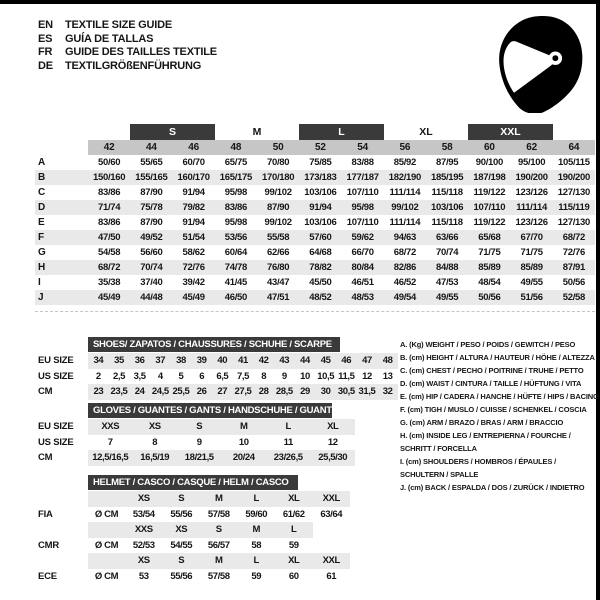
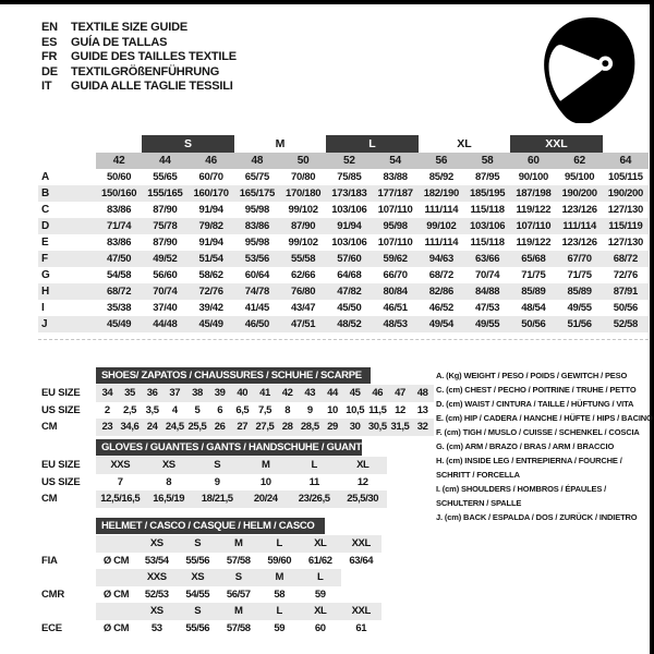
  EN TEXTILE SIZE GUIDE
  ES GUÍA DE TALLAS
  FR GUIDE DES TAILLES TEXTILE
  DE TEXTILGRÖßENFÜHRUNG
+ IT GUIDA ALLE TAGLIE TESSILI
  S
  M
  L
  XL
  XXL
  42
  44
  46
  48
  50
  52
  54
  56
  58
  60
  62
  64
  A
  50/60
  55/65
  60/70
  65/75
  70/80
  75/85
  83/88
  85/92
  87/95
  90/100
  95/100
  105/115
  B
  150/160
  155/165
  160/170
  165/175
  170/180
  173/183
  177/187
  182/190
  185/195
  187/198
  190/200
  190/200
  C
  83/86
  87/90
  91/94
  95/98
  99/102
  103/106
  107/110
  111/114
  115/118
  119/122
  123/126
  127/130
  D
  71/74
  75/78
  79/82
  83/86
  87/90
  91/94
  95/98
  99/102
  103/106
  107/110
  111/114
  115/119
  E
  83/86
  87/90
  91/94
  95/98
  99/102
  103/106
  107/110
  111/114
  115/118
  119/122
  123/126
  127/130
  F
  47/50
  49/52
  51/54
  53/56
  55/58
  57/60
  59/62
  94/63
  63/66
  65/68
  67/70
  68/72
  G
  54/58
  56/60
  58/62
  60/64
  62/66
  64/68
  66/70
  68/72
  70/74
  71/75
  71/75
  72/76
  H
  68/72
  70/74
  72/76
  74/78
  76/80
- 78/82
+ 47/82
  80/84
  82/86
  84/88
  85/89
  85/89
  87/91
  I
  35/38
  37/40
  39/42
  41/45
  43/47
  45/50
  46/51
  46/52
  47/53
  48/54
  49/55
  50/56
  J
  45/49
  44/48
  45/49
  46/50
  47/51
  48/52
  48/53
  49/54
  49/55
  50/56
  51/56
  52/58
  SHOES/ ZAPATOS / CHAUSSURES / SCHUHE / SCARPE
  EU SIZE
  34
  35
  36
  37
  38
  39
  40
  41
  42
  43
  44
  45
  46
  47
  48
  US SIZE
  2
  2,5
  3,5
  4
  5
  6
  6,5
  7,5
  8
  9
  10
  10,5
  11,5
  12
  13
  CM
  23
- 23,5
+ 34,6
  24
  24,5
  25,5
  26
  27
  27,5
  28
  28,5
  29
  30
  30,5
  31,5
  32
  GLOVES / GUANTES / GANTS / HANDSCHUHE / GUANT
  EU SIZE
  XXS
  XS
  S
  M
  L
  XL
  US SIZE
  7
  8
  9
  10
  11
  12
  CM
  12,5/16,5
  16,5/19
  18/21,5
  20/24
  23/26,5
  25,5/30
  HELMET / CASCO / CASQUE / HELM / CASCO
  XS
  S
  M
  L
  XL
  XXL
  FIA
  Ø CM
  53/54
  55/56
  57/58
  59/60
  61/62
  63/64
  XXS
  XS
  S
  M
  L
  CMR
  Ø CM
  52/53
  54/55
  56/57
  58
  59
  XS
  S
  M
  L
  XL
  XXL
  ECE
  Ø CM
  53
  55/56
  57/58
  59
  60
  61
  A. (Kg) WEIGHT / PESO / POIDS / GEWITCH / PESO
- B. (cm) HEIGHT / ALTURA / HAUTEUR / HÖHE / ALTEZZA
  C. (cm) CHEST / PECHO / POITRINE / TRUHE / PETTO
  D. (cm) WAIST / CINTURA / TAILLE / HÜFTUNG / VITA
  E. (cm) HIP / CADERA / HANCHE / HÜFTE / HIPS / BACINO
  F. (cm) TIGH / MUSLO / CUISSE / SCHENKEL / COSCIA
  G. (cm) ARM / BRAZO / BRAS / ARM / BRACCIO
  H. (cm) INSIDE LEG / ENTREPIERNA / FOURCHE / SCHRITT / FORCELLA
  I. (cm) SHOULDERS / HOMBROS / ÉPAULES / SCHULTERN / SPALLE
  J. (cm) BACK / ESPALDA / DOS / ZURÜCK / INDIETRO
